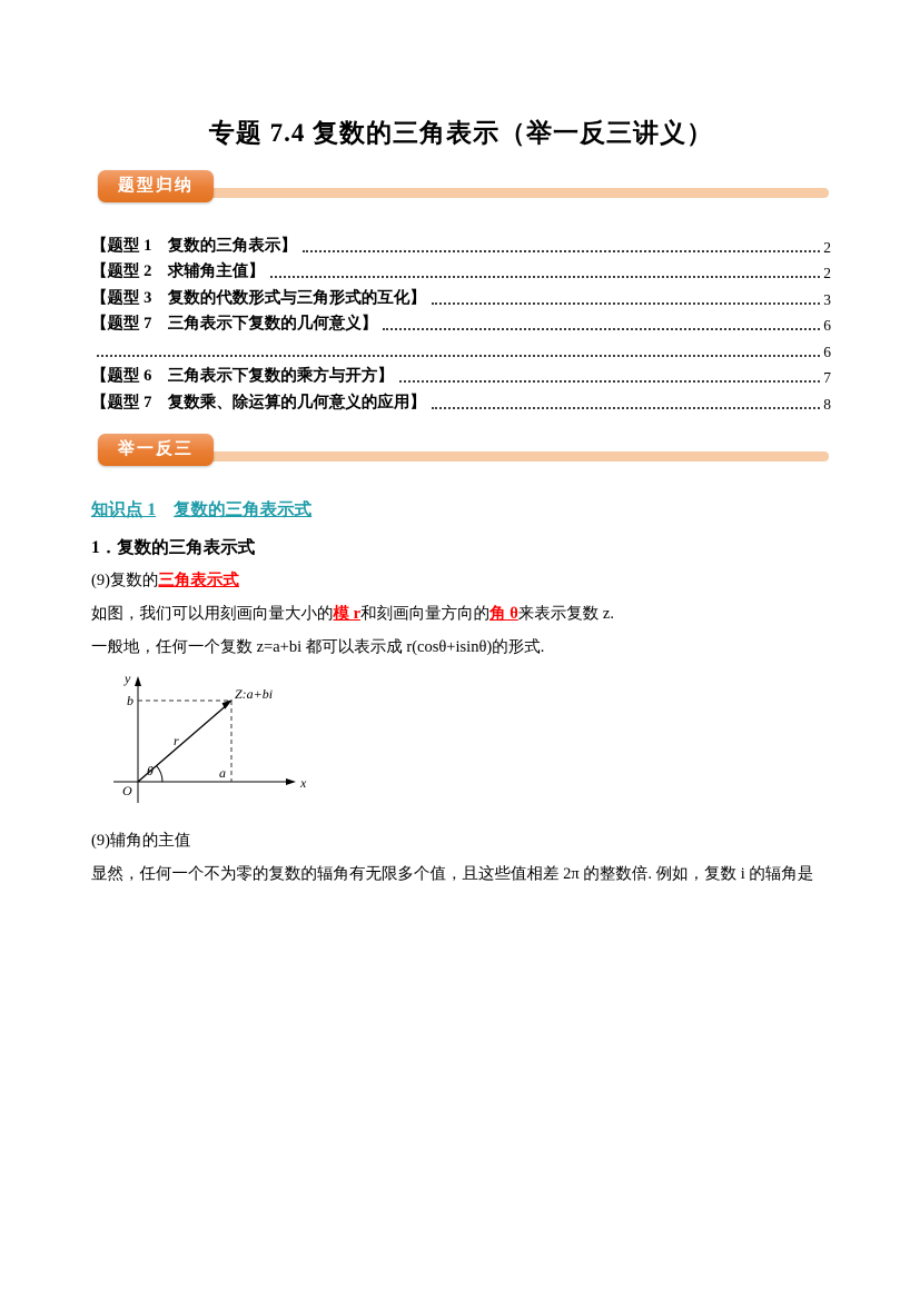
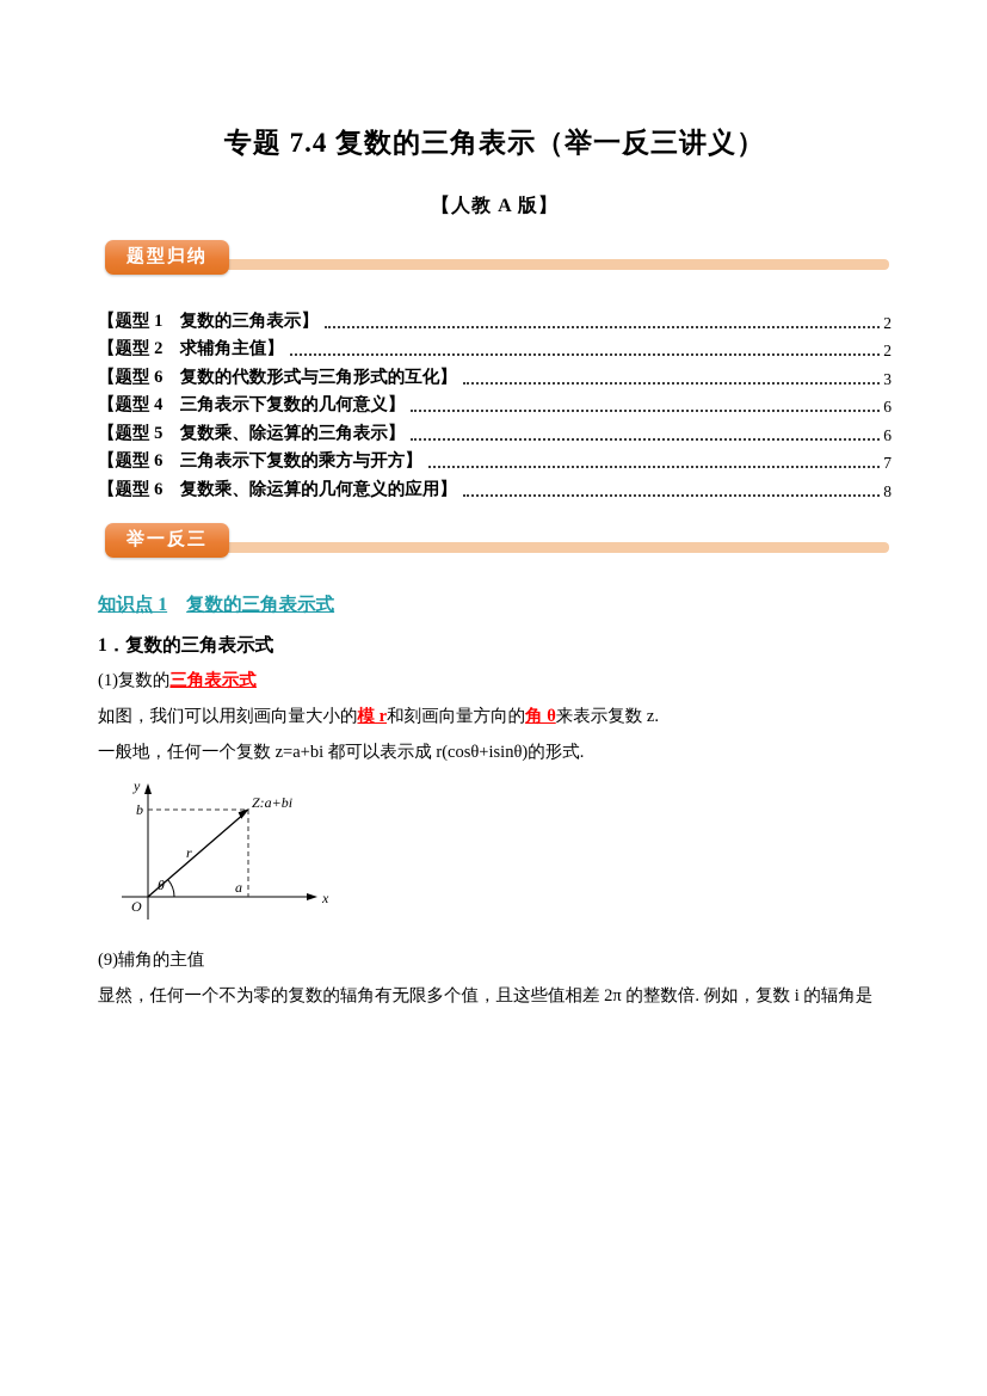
  专题 7.4 复数的三角表示（举一反三讲义）
+ 【人教 A 版】
  题型归纳
  【题型 1 复数的三角表示】
  2
  【题型 2 求辅角主值】
  2
- 【题型 3 复数的代数形式与三角形式的互化】
+ 【题型 6 复数的代数形式与三角形式的互化】
  3
- 【题型 7 三角表示下复数的几何意义】
+ 【题型 4 三角表示下复数的几何意义】
  6
+ 【题型 5 复数乘、除运算的三角表示】
  6
  【题型 6 三角表示下复数的乘方与开方】
  7
- 【题型 7 复数乘、除运算的几何意义的应用】
+ 【题型 6 复数乘、除运算的几何意义的应用】
  8
  举一反三
  知识点 1 复数的三角表示式
  1．复数的三角表示式
- (9)复数的三角表示式
+ (1)复数的三角表示式
  如图，我们可以用刻画向量大小的模 r和刻画向量方向的角 θ来表示复数 z.
  一般地，任何一个复数 z=a+bi 都可以表示成 r(cosθ+isinθ)的形式.
  y
  x
  O
  b
  a
  r
  θ
  Z:a+bi
  (9)辅角的主值
  显然，任何一个不为零的复数的辐角有无限多个值，且这些值相差 2π 的整数倍. 例如，复数 i 的辐角是
